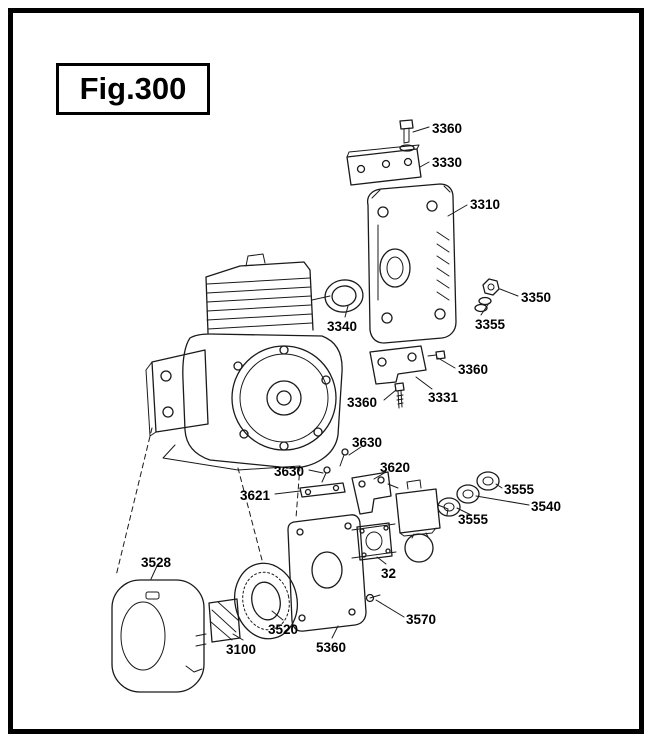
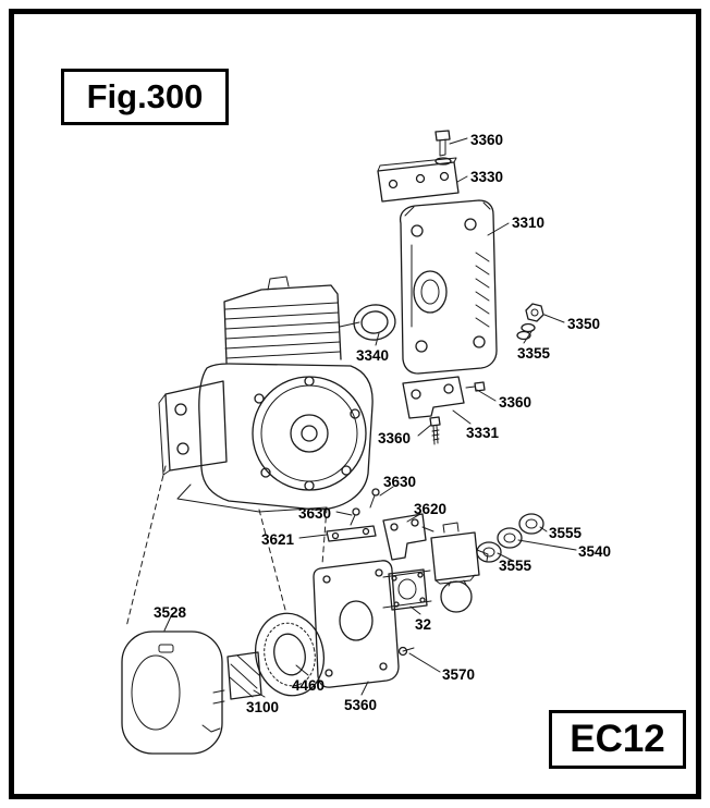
  3360
  3330
  3310
  3350
  3355
  3340
  3360
  3331
  3360
  3630
  3630
  3620
  3621
  3555
  3540
  3555
  3528
  32
  3570
  3100
- 3520
+ 4460
  5360
  Fig.300
+ EC12
